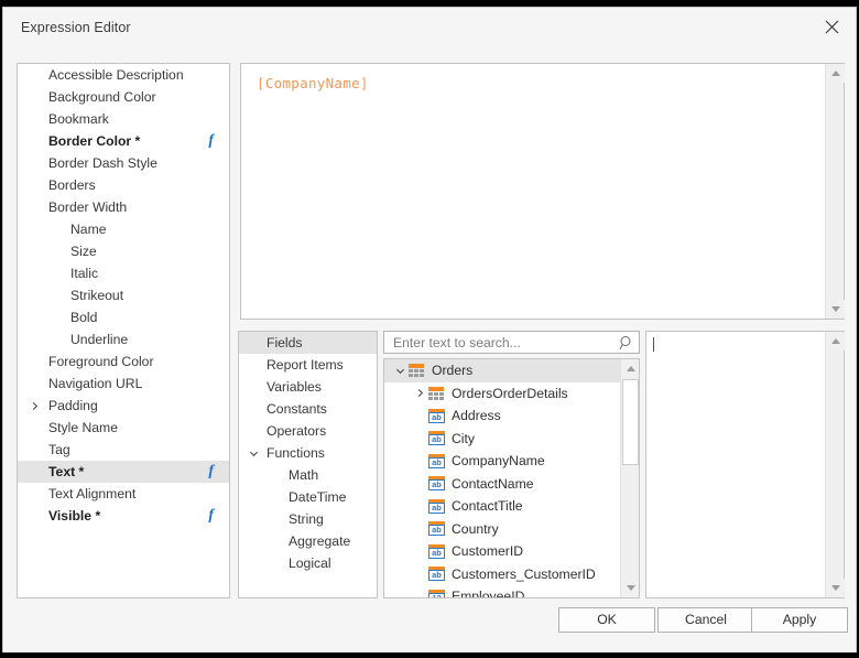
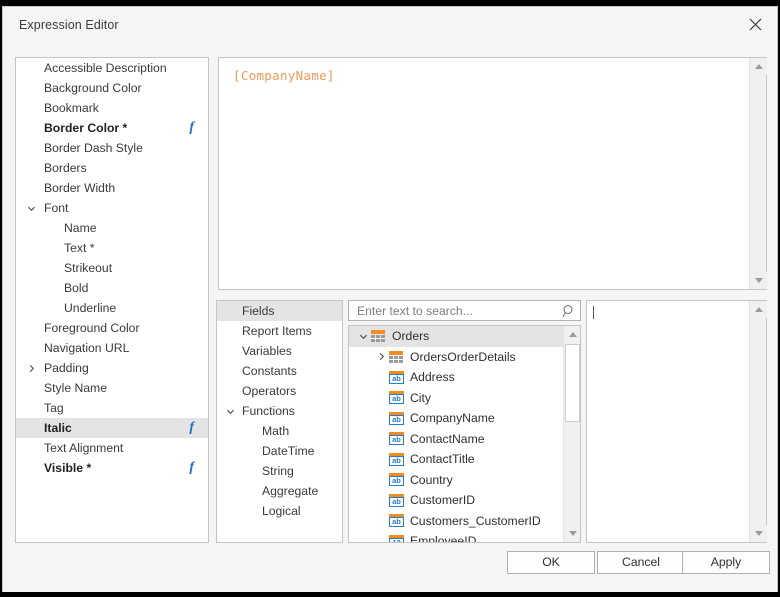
  Expression Editor
  Accessible Description
  Background Color
  Bookmark
  Border Color *
  f
  Border Dash Style
  Borders
  Border Width
+ Font
  Name
- Size
- Italic
+ Text *
  Strikeout
  Bold
  Underline
  Foreground Color
  Navigation URL
  Padding
  Style Name
  Tag
- Text *
+ Italic
  f
  Text Alignment
  Visible *
  f
  [CompanyName]
  Fields
  Report Items
  Variables
  Constants
  Operators
  Functions
  Math
  DateTime
  String
  Aggregate
  Logical
  Enter text to search...
  Orders
  OrdersOrderDetails
  ab
  Address
  ab
  City
  ab
  CompanyName
  ab
  ContactName
  ab
  ContactTitle
  ab
  Country
  ab
  CustomerID
  ab
  Customers_CustomerID
  EmployeeID
  OK
  Cancel
  Apply
